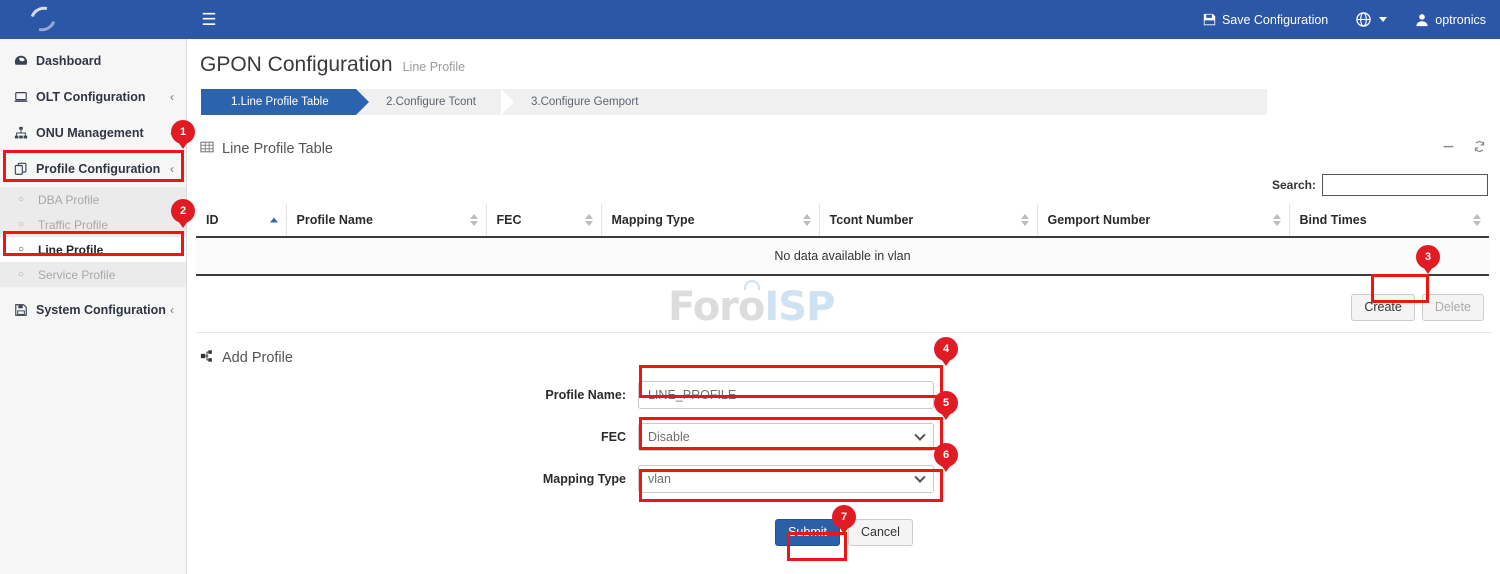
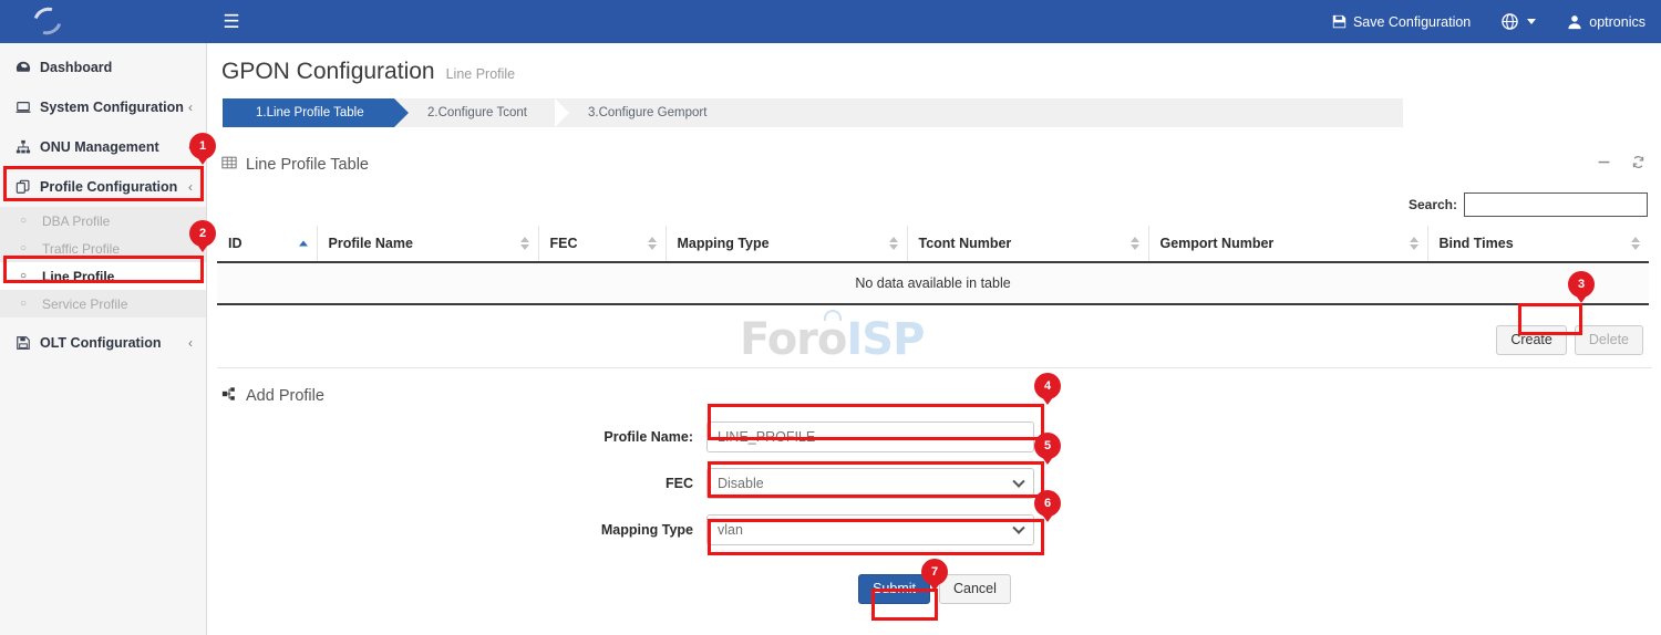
  ☰
  Save Configuration
  optronics
  Dashboard
- OLT Configuration
+ System Configuration
  ‹
  ONU Management
  Profile Configuration
  ‹
  ○
  DBA Profile
  ○
  Traffic Profile
  ○
  Line Profile
  ○
  Service Profile
- System Configuration
+ OLT Configuration
  ‹
  GPON Configuration
  Line Profile
  1.Line Profile Table
  2.Configure Tcont
  3.Configure Gemport
  Line Profile Table
  Search:
  ID	Profile Name	FEC	Mapping Type	Tcont Number	Gemport Number	Bind Times
- No data available in vlan
+ No data available in table
  ForoISP
  Create
  Delete
  Add Profile
  Profile Name:
  LINE_PROFILE
  FEC
  Disable
  Mapping Type
  vlan
  Submit
  Cancel
  1
  2
  3
  4
  5
  6
  7
